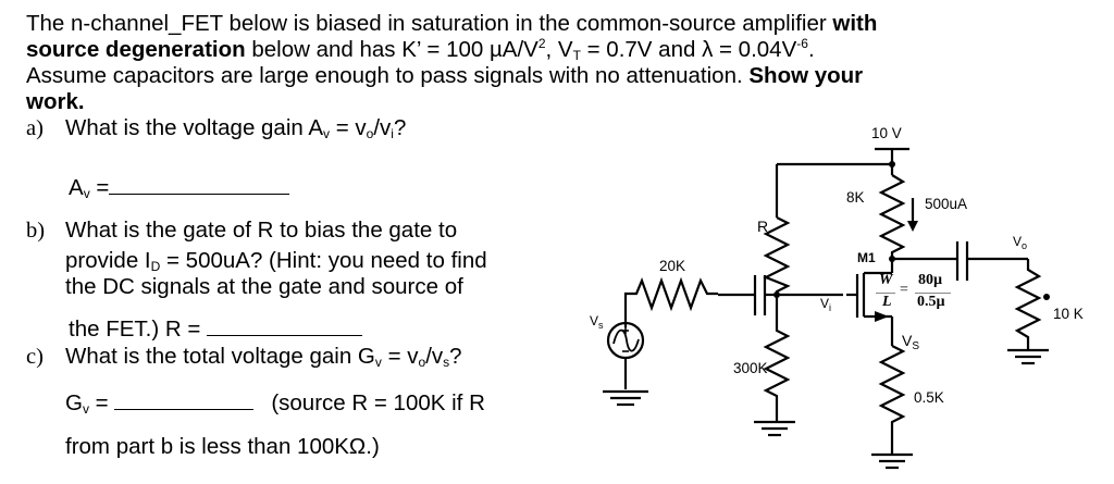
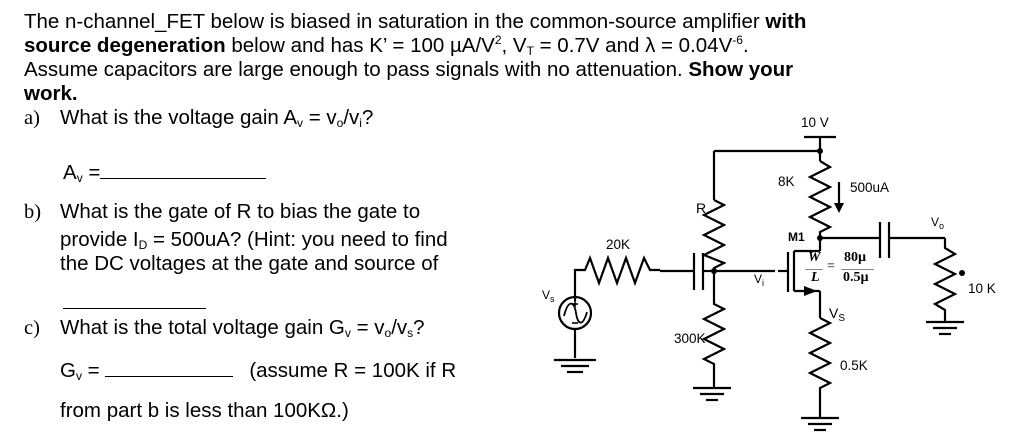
  The n-channel_FET below is biased in saturation in the common-source amplifier with
  source degeneration below and has K’ = 100 µA/V2, VT = 0.7V and λ = 0.04V-6.
  Assume capacitors are large enough to pass signals with no attenuation. Show your
  work.
  a) What is the voltage gain Av = vo/vi?
  Av =
  b) What is the gate of R to bias the gate to
  provide ID = 500uA? (Hint: you need to find
- the DC signals at the gate and source of
+ the DC voltages at the gate and source of
- the FET.) R =
  c) What is the total voltage gain Gv = vo/vs?
- Gv = (source R = 100K if R
+ Gv = (assume R = 100K if R
  from part b is less than 100KΩ.)
  10 V
  8K
  500uA
  R
  20K
  300K
  Vs
  Vi
  M1
  W
  L
  =
  80µ
  0.5µ
  VS
  0.5K
  Vo
  10 K
